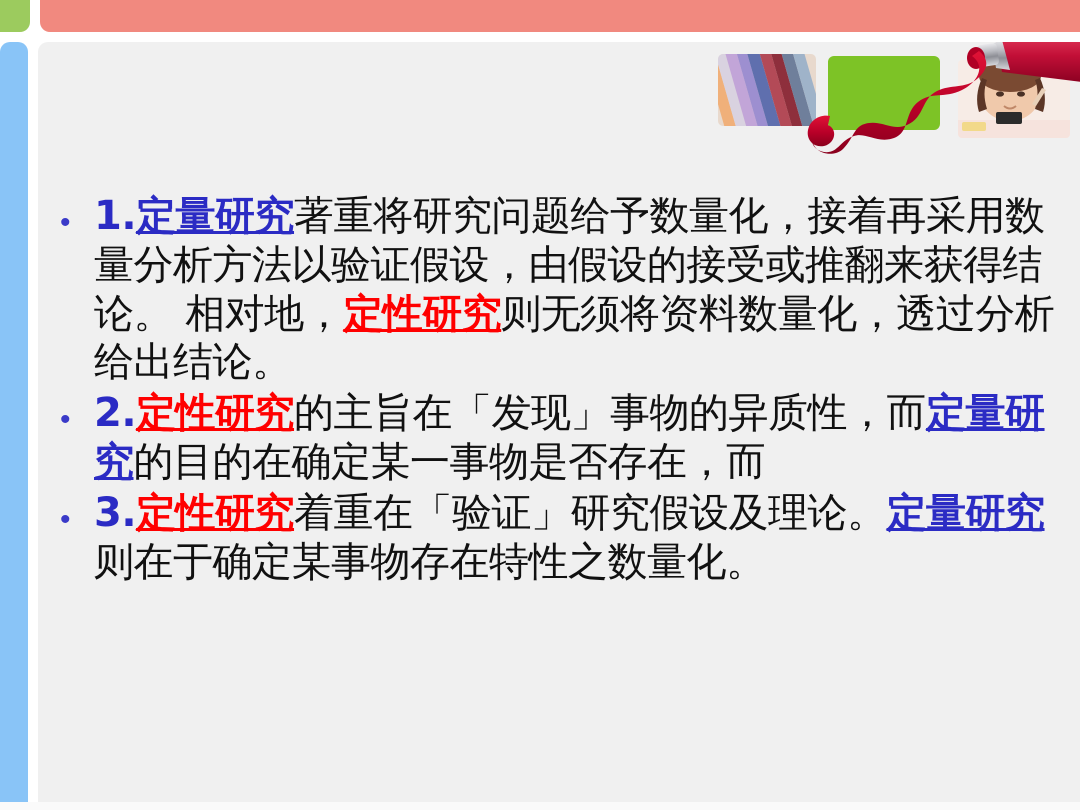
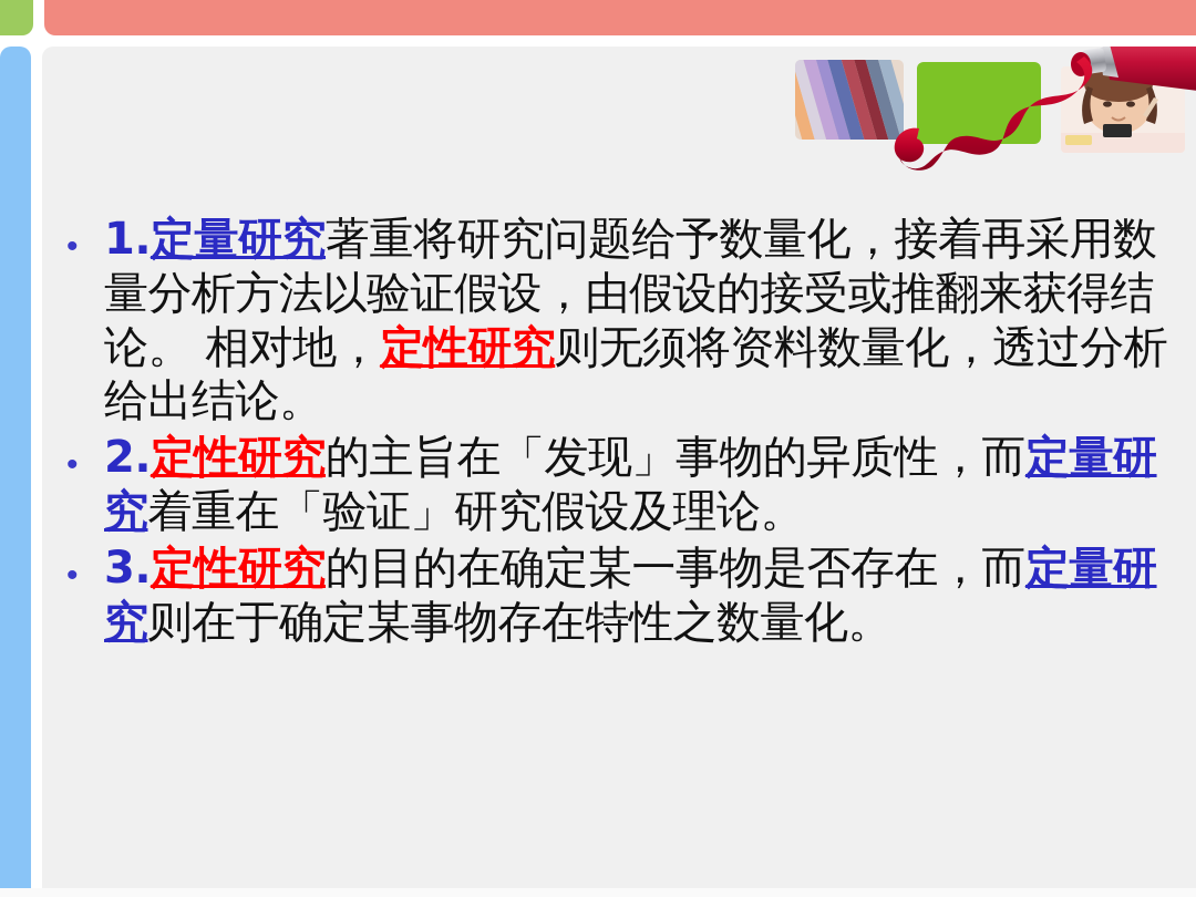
  •
  1.定量研究著重将研究问题给予数量化，接着再采用数量分析方法以验证假设，由假设的接受或推翻来获得结论。 相对地，定性研究则无须将资料数量化，透过分析给出结论。
  •
- 2.定性研究的主旨在「发现」事物的异质性，而定量研究的目的在确定某一事物是否存在，而
+ 2.定性研究的主旨在「发现」事物的异质性，而定量研究着重在「验证」研究假设及理论。
  •
- 3.定性研究着重在「验证」研究假设及理论。定量研究则在于确定某事物存在特性之数量化。
+ 3.定性研究的目的在确定某一事物是否存在，而定量研究则在于确定某事物存在特性之数量化。
